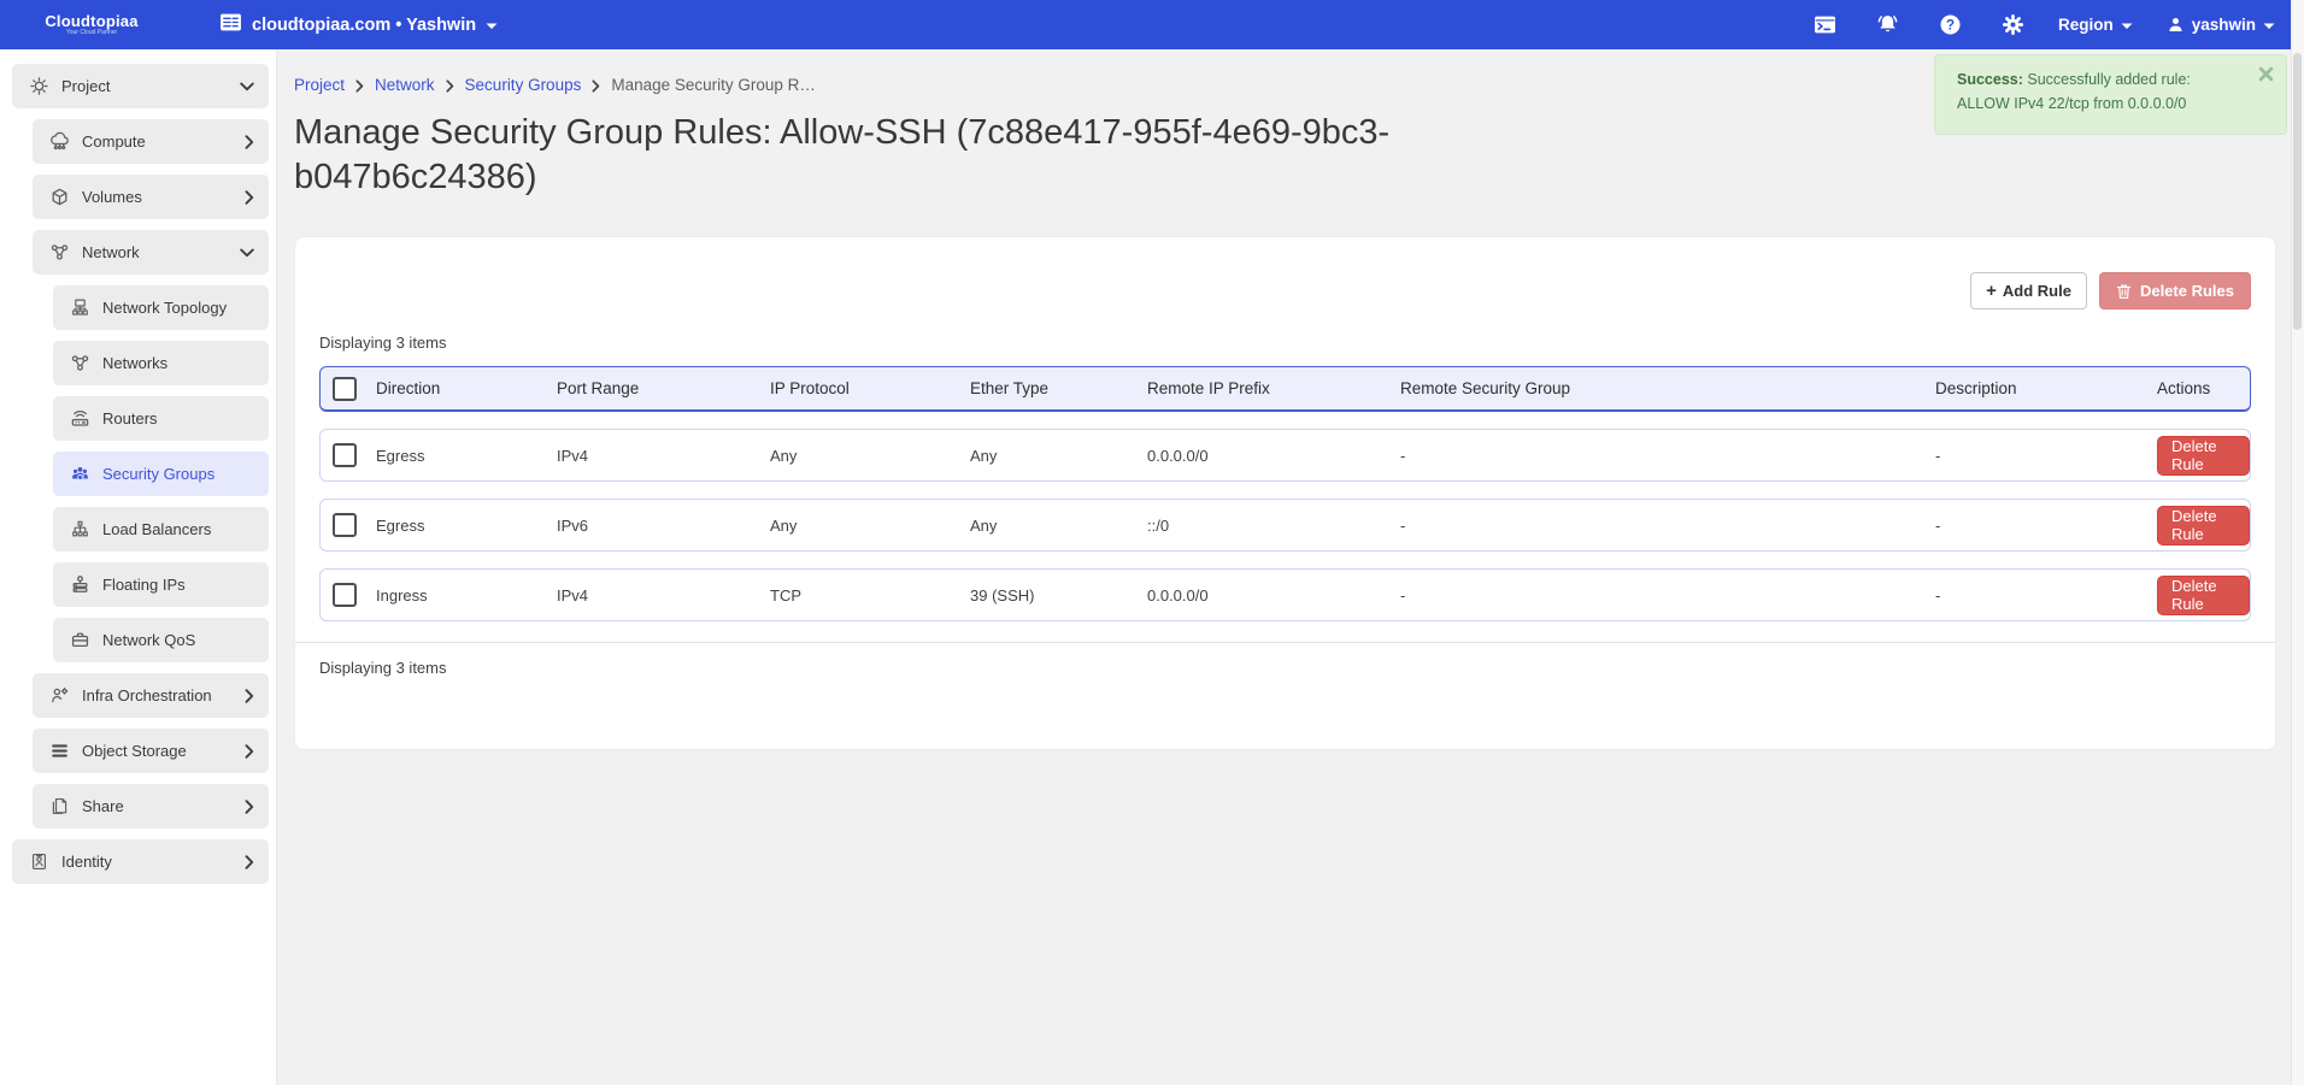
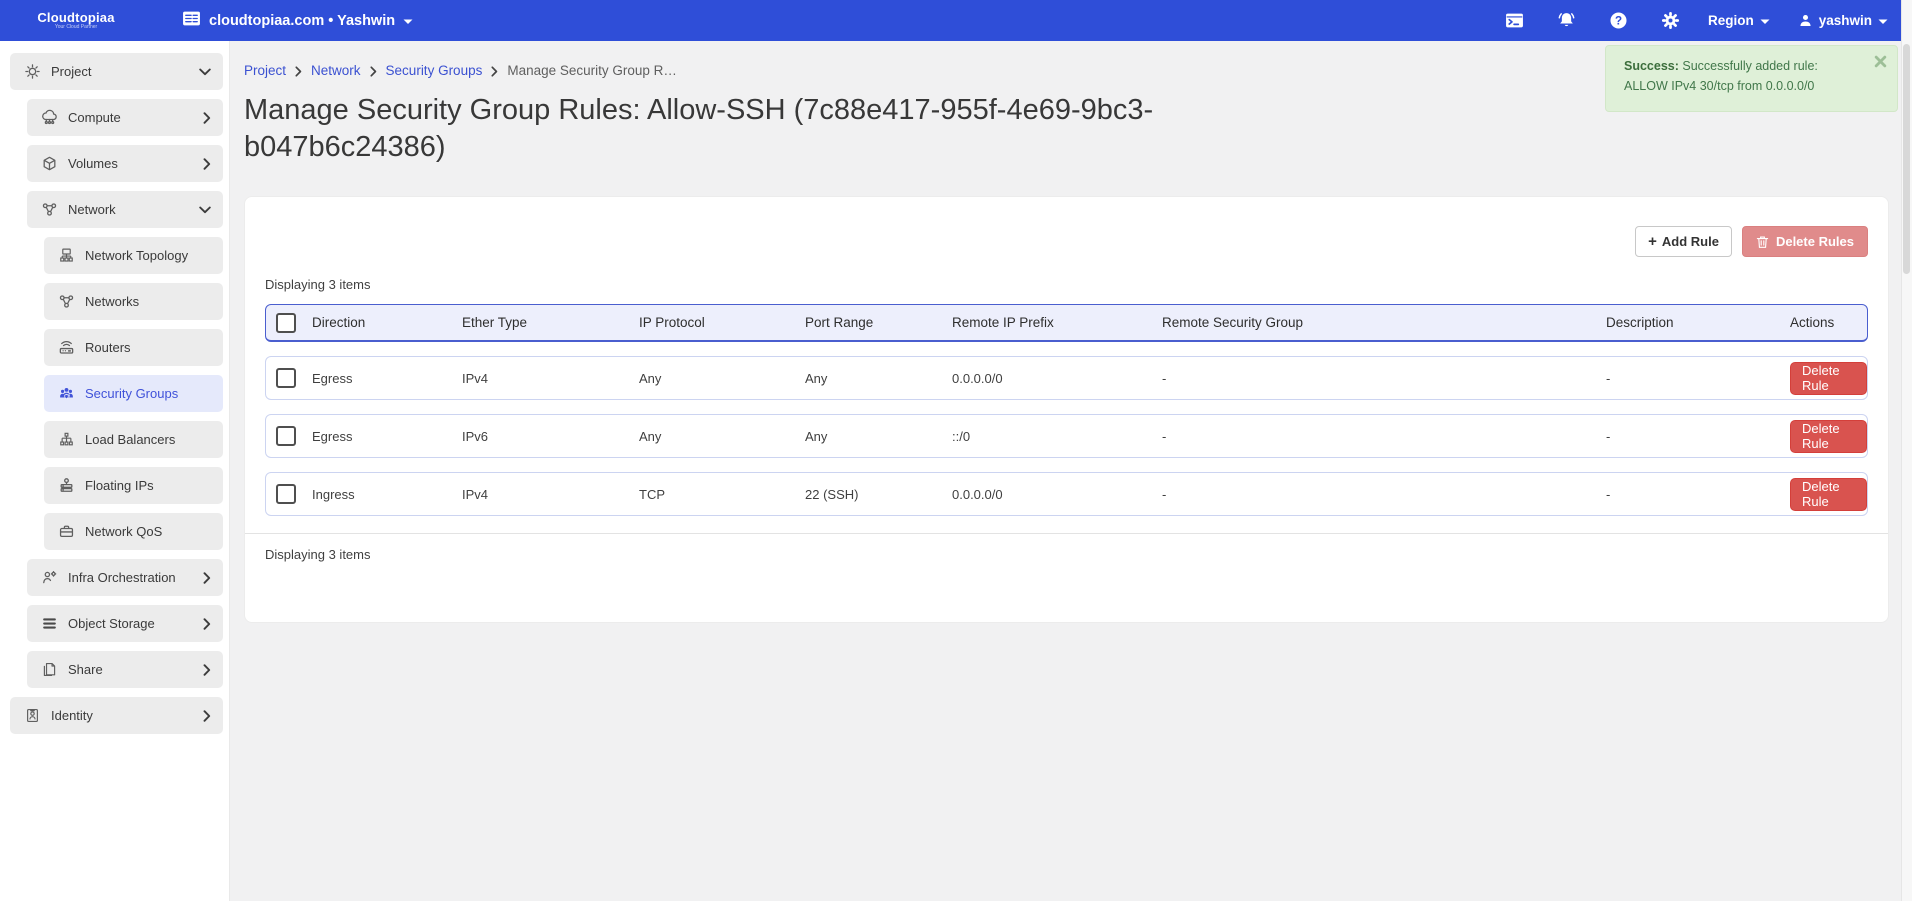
  Cloudtopiaa
  cloudtopiaa.com • Yashwin
  ?
  Region
  yashwin
  Project
  Compute
  Volumes
  Network
  Network Topology
  Networks
  Routers
  Security Groups
  Load Balancers
  Floating IPs
  Network QoS
  Infra Orchestration
  Object Storage
  Share
  Identity
  Project
  Network
  Security Groups
  Manage Security Group R…
  Manage Security Group Rules: Allow-SSH (7c88e417-955f-4e69-9bc3-b047b6c24386)
  +
  Add Rule
  Delete Rules
  Displaying 3 items
  Direction
- Port Range
+ Ether Type
  IP Protocol
- Ether Type
+ Port Range
  Remote IP Prefix
  Remote Security Group
  Description
  Actions
  Egress
  IPv4
  Any
  Any
  0.0.0.0/0
  -
  -
  Delete Rule
  Egress
  IPv6
  Any
  Any
  ::/0
  -
  -
  Delete Rule
  Ingress
  IPv4
  TCP
- 39 (SSH)
+ 22 (SSH)
  0.0.0.0/0
  -
  -
  Delete Rule
  Displaying 3 items
  Success: Successfully added rule:
- ALLOW IPv4 22/tcp from 0.0.0.0/0
+ ALLOW IPv4 30/tcp from 0.0.0.0/0
